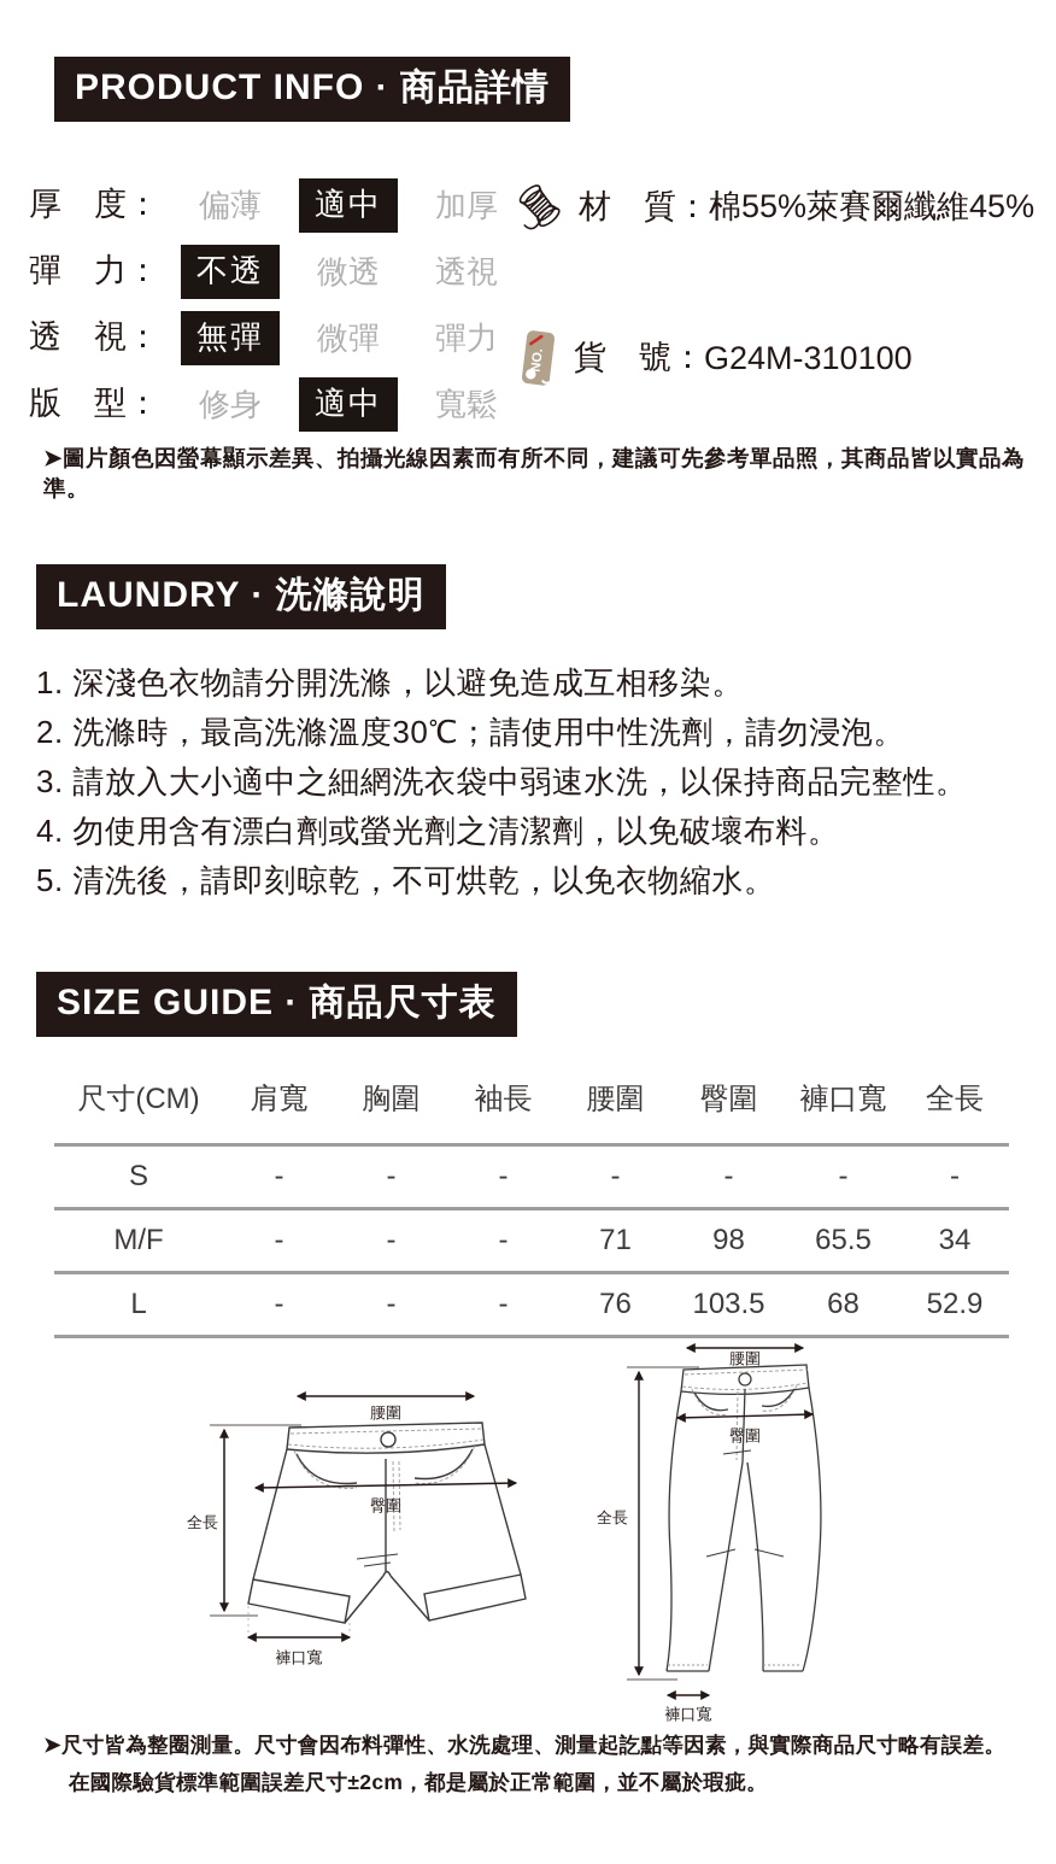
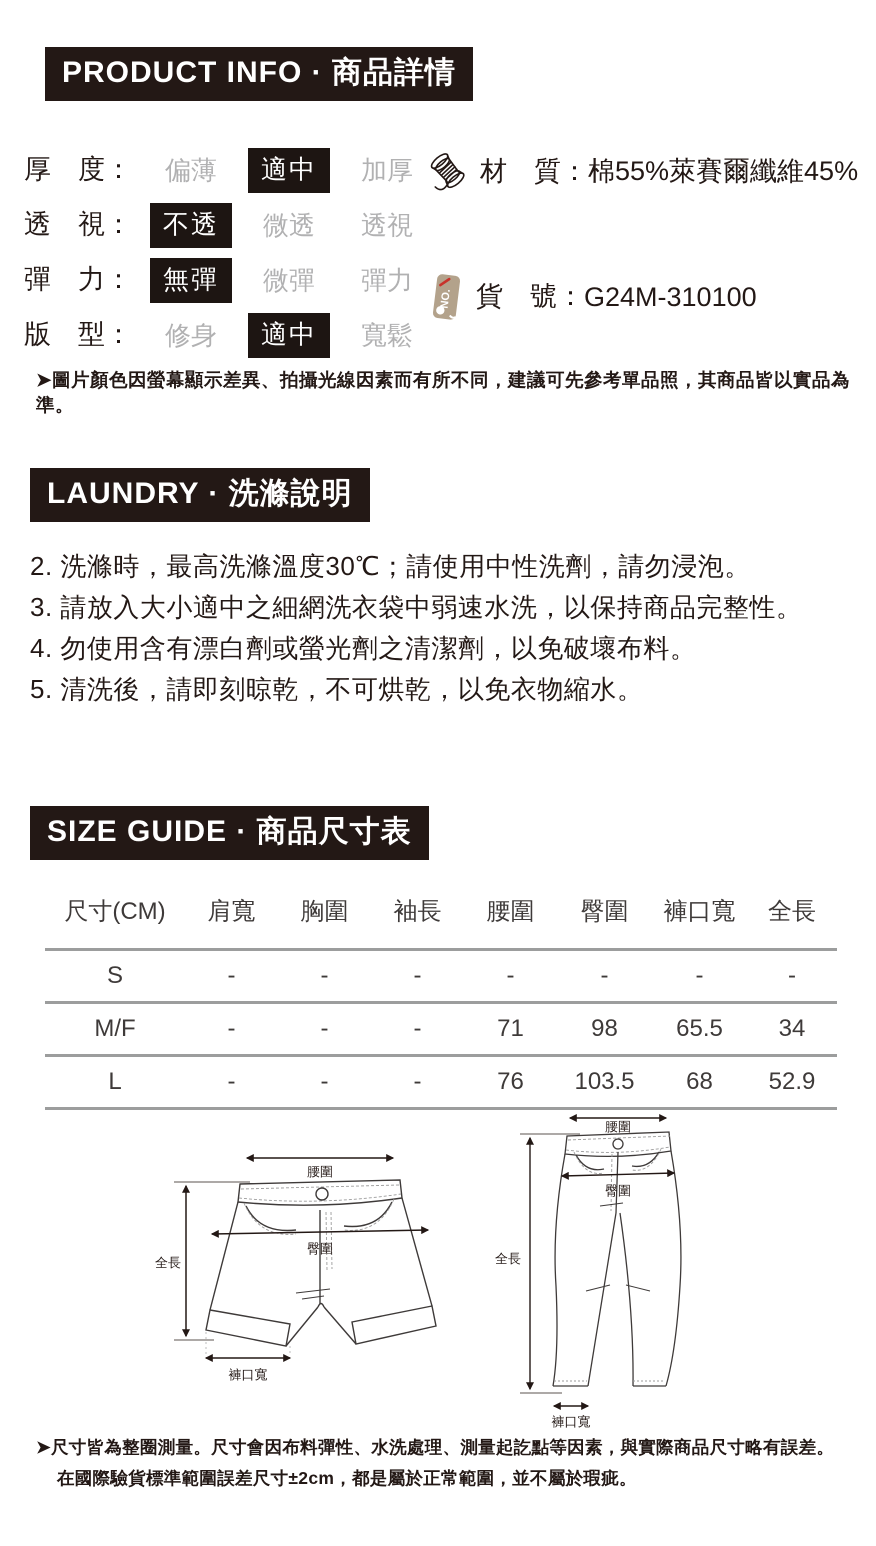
  PRODUCT INFO · 商品詳情
  厚 度：
  偏薄
  適中
  加厚
- 彈 力：
+ 透 視：
  不透
  微透
  透視
- 透 視：
+ 彈 力：
  無彈
  微彈
  彈力
  版 型：
  修身
  適中
  寬鬆
  材 質：
  棉55%萊賽爾纖維45%
  貨 號：
  G24M-310100
  ➤圖片顏色因螢幕顯示差異、拍攝光線因素而有所不同，建議可先參考單品照，其商品皆以實品為準。
  LAUNDRY · 洗滌說明
- 1. 深淺色衣物請分開洗滌，以避免造成互相移染。
  2. 洗滌時，最高洗滌溫度30℃；請使用中性洗劑，請勿浸泡。
  3. 請放入大小適中之細網洗衣袋中弱速水洗，以保持商品完整性。
  4. 勿使用含有漂白劑或螢光劑之清潔劑，以免破壞布料。
  5. 清洗後，請即刻晾乾，不可烘乾，以免衣物縮水。
  SIZE GUIDE · 商品尺寸表
  尺寸(CM)	肩寬	胸圍	袖長	腰圍	臀圍	褲口寬	全長
  S	-	-	-	-	-	-	-
  M/F	-	-	-	71	98	65.5	34
  L	-	-	-	76	103.5	68	52.9
  腰圍
  臀圍
  全長
  褲口寬
  腰圍
  臀圍
  全長
  褲口寬
  ➤尺寸皆為整圈測量。尺寸會因布料彈性、水洗處理、測量起訖點等因素，與實際商品尺寸略有誤差。
  在國際驗貨標準範圍誤差尺寸±2cm，都是屬於正常範圍，並不屬於瑕疵。
